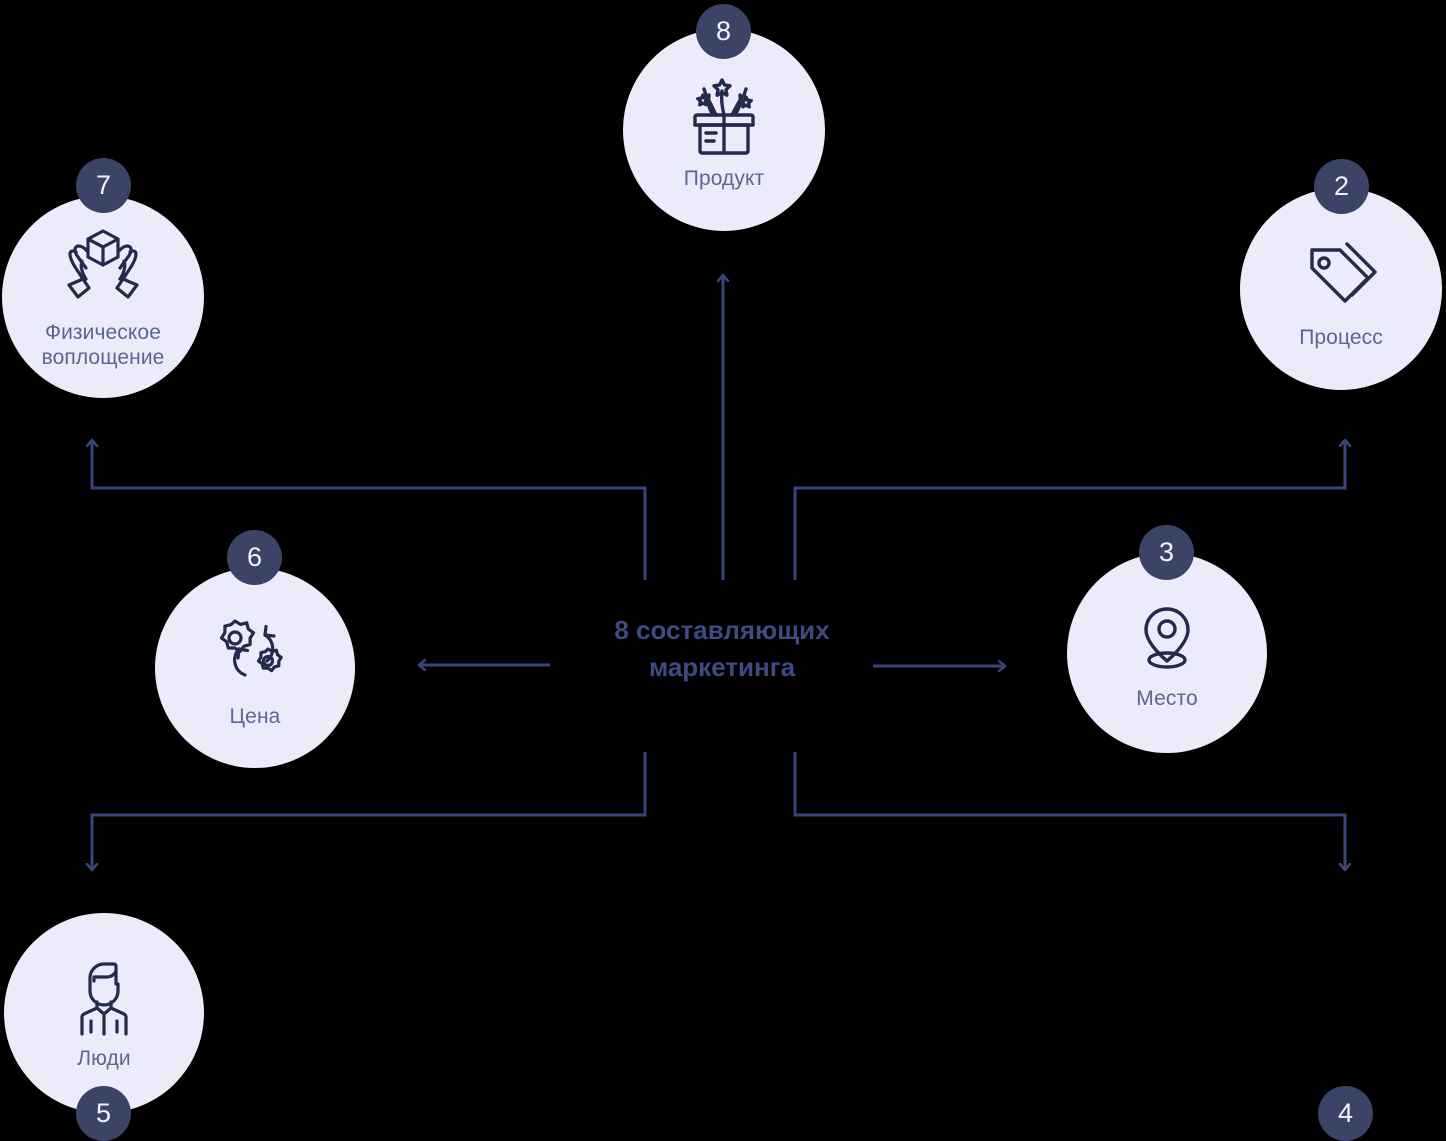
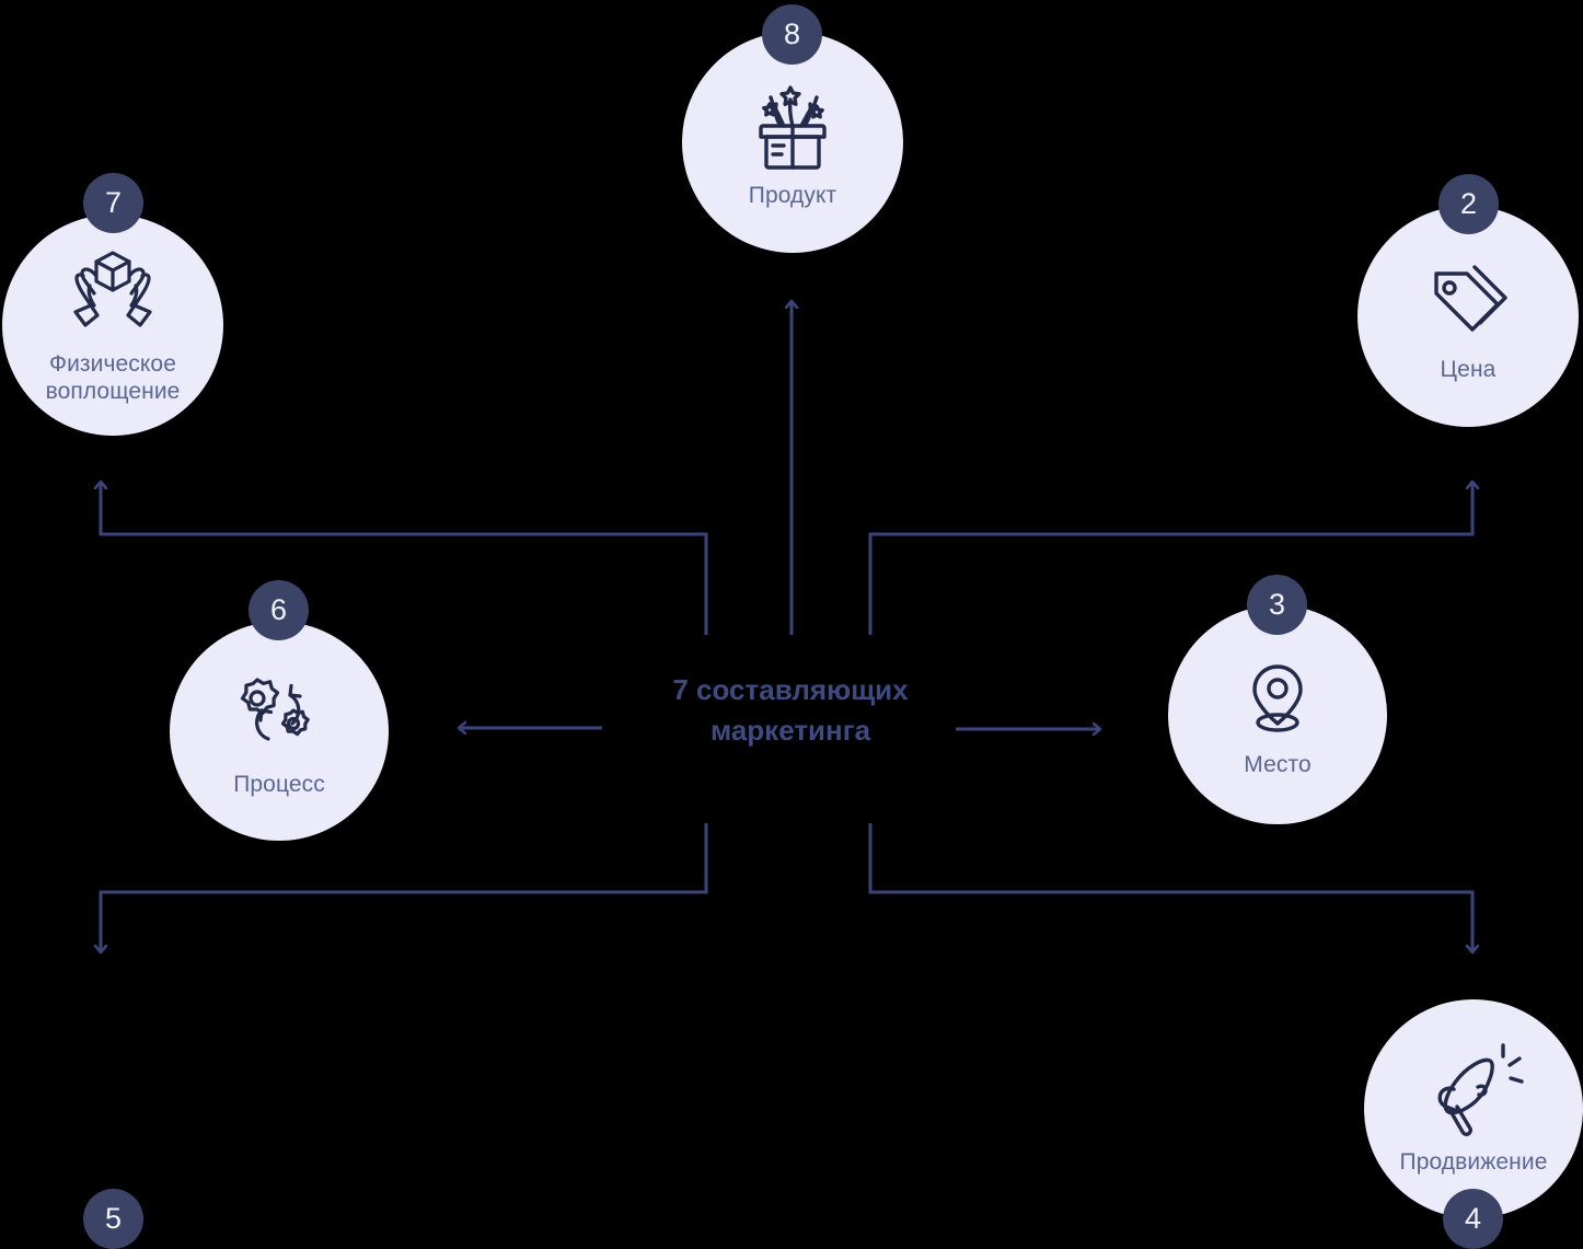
  Продукт
  8
- Процесс
+ Цена
  2
  Место
  3
+ Продвижение
  4
- Люди
  5
- Цена
+ Процесс
  6
  Физическое
  воплощение
  7
- 8 составляющих
+ 7 составляющих
  маркетинга
